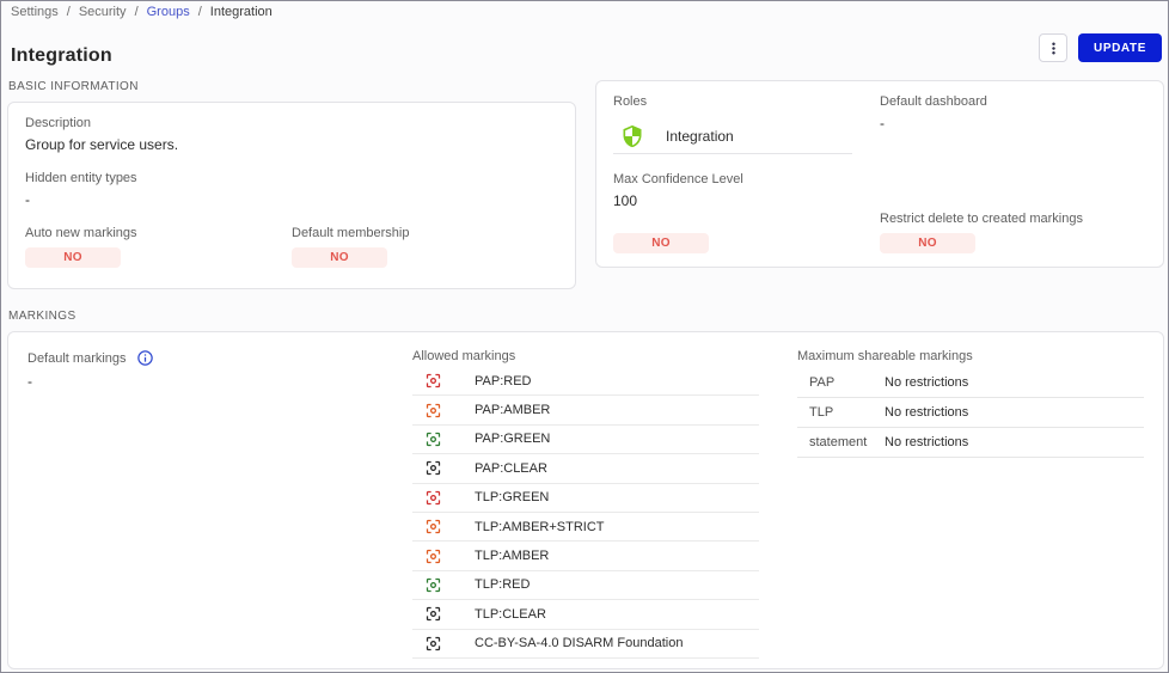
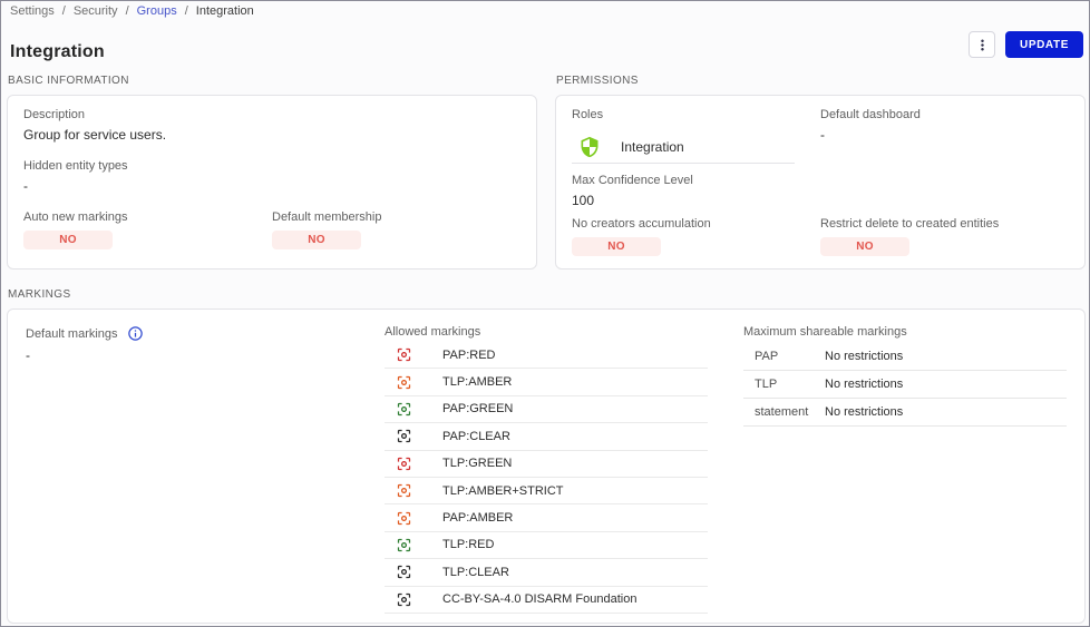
  Settings
  /
  Security
  /
  Groups
  /
  Integration
  Integration
  UPDATE
  BASIC INFORMATION
  Description
  Group for service users.
  Hidden entity types
  -
  Auto new markings
  NO
  Default membership
  NO
+ PERMISSIONS
  Roles
  Integration
  Max Confidence Level
  100
+ No creators accumulation
  NO
  Default dashboard
  -
- Restrict delete to created markings
+ Restrict delete to created entities
  NO
  MARKINGS
  Default markings
  -
  Allowed markings
  PAP:RED
- PAP:AMBER
+ TLP:AMBER
  PAP:GREEN
  PAP:CLEAR
  TLP:GREEN
  TLP:AMBER+STRICT
- TLP:AMBER
+ PAP:AMBER
  TLP:RED
  TLP:CLEAR
  CC-BY-SA-4.0 DISARM Foundation
  Maximum shareable markings
  PAP
  No restrictions
  TLP
  No restrictions
  statement
  No restrictions
